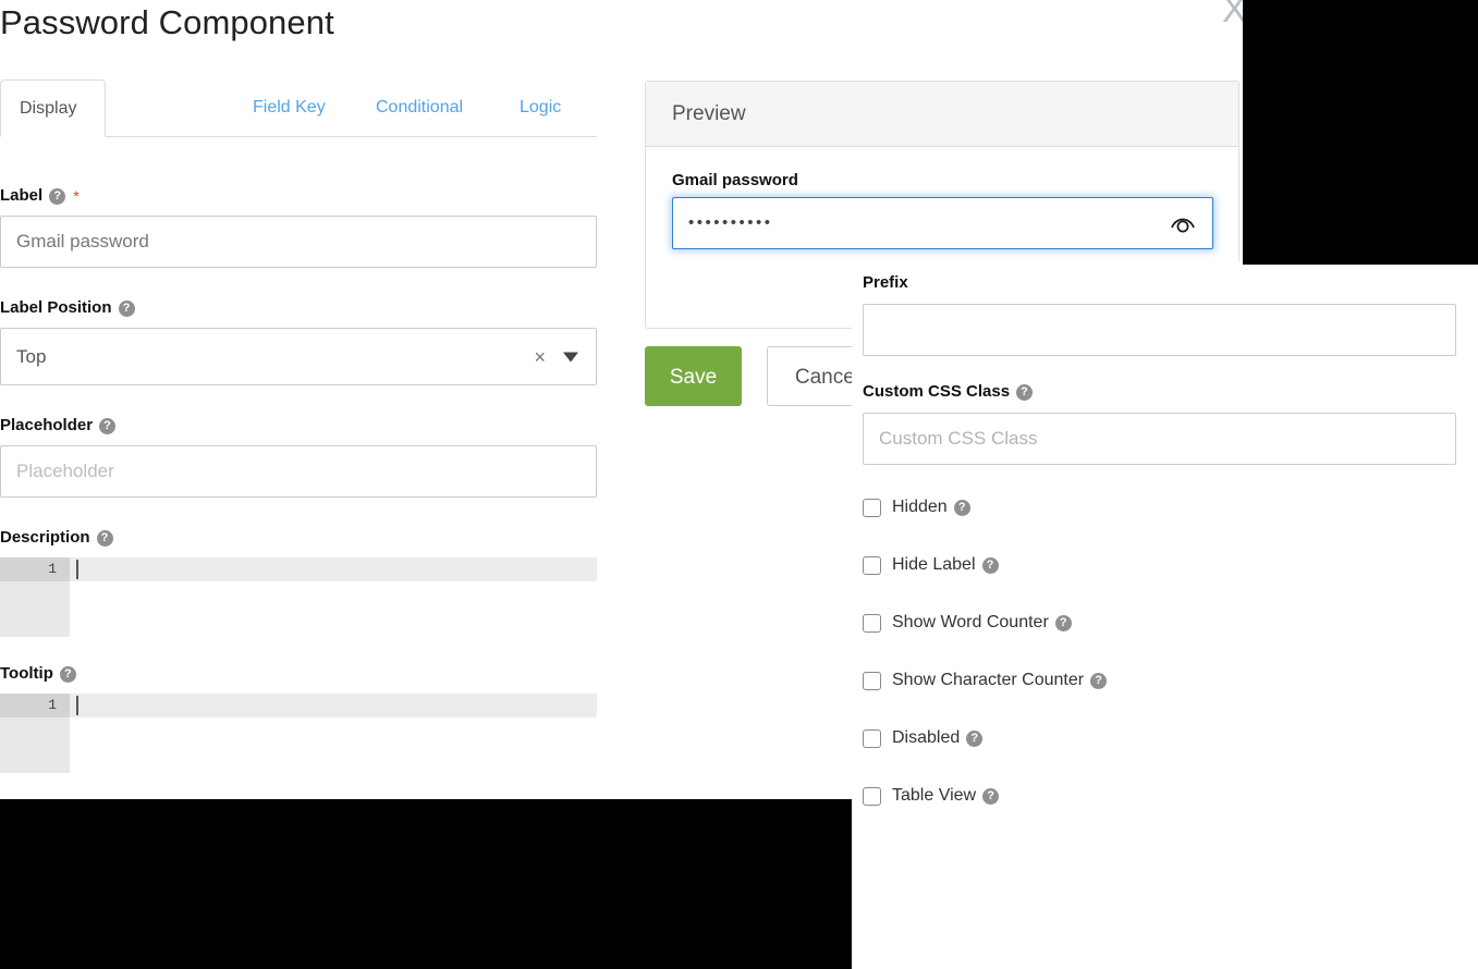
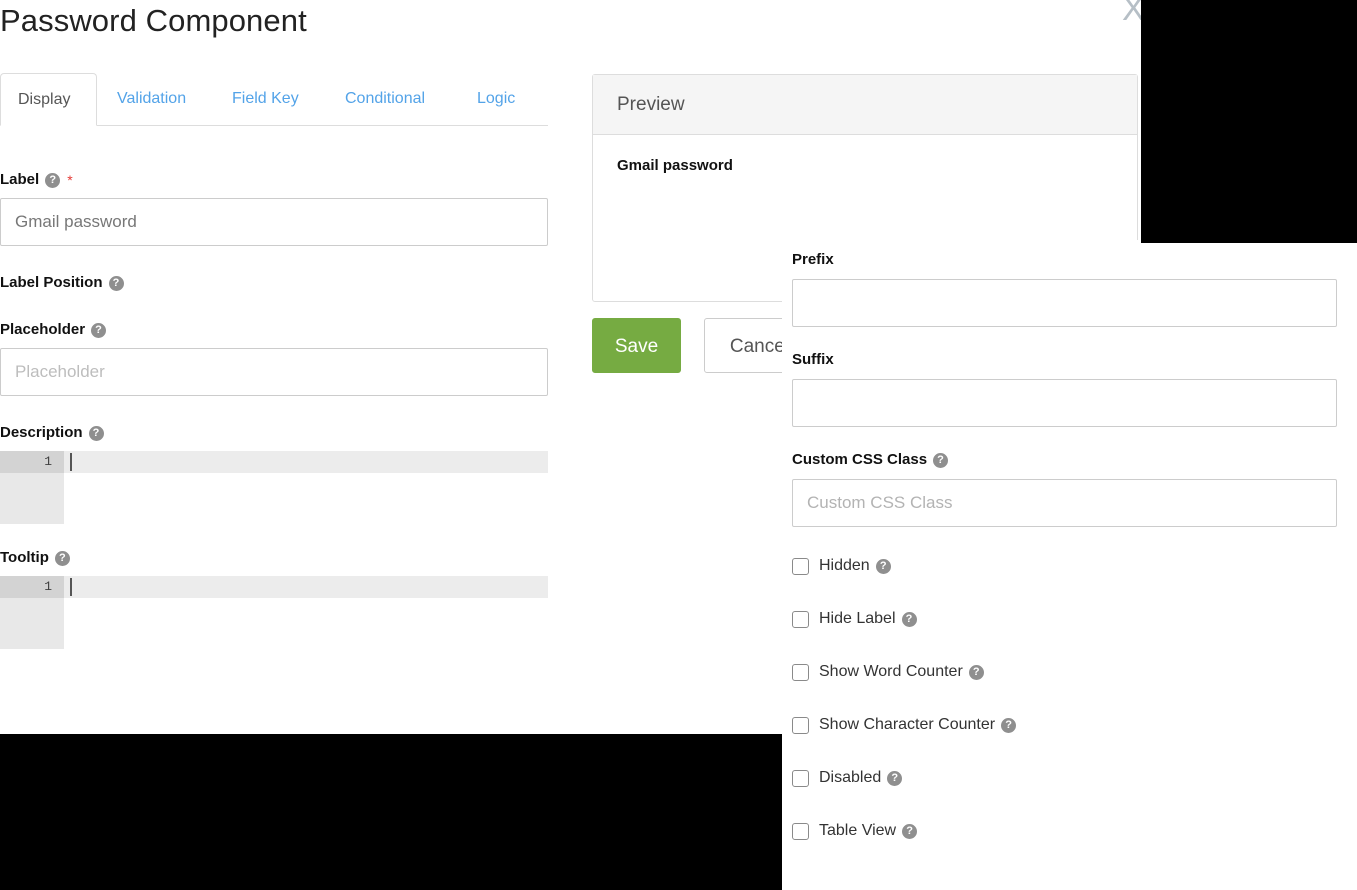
  Password Component
  X
  Display
+ Validation
  Field Key
  Conditional
  Logic
  Label
  ?
  *
  Gmail password
  Label Position
  ?
- Top
- ×
  Placeholder
  ?
  Placeholder
  Description
  ?
  1
  Tooltip
  ?
  1
  Preview
  Gmail password
- ••••••••••
  Save Cance
  Prefix
+ Suffix
  Custom CSS Class
  ?
  Custom CSS Class
  Hidden
  ?
  Hide Label
  ?
  Show Word Counter
  ?
  Show Character Counter
  ?
  Disabled
  ?
  Table View
  ?
